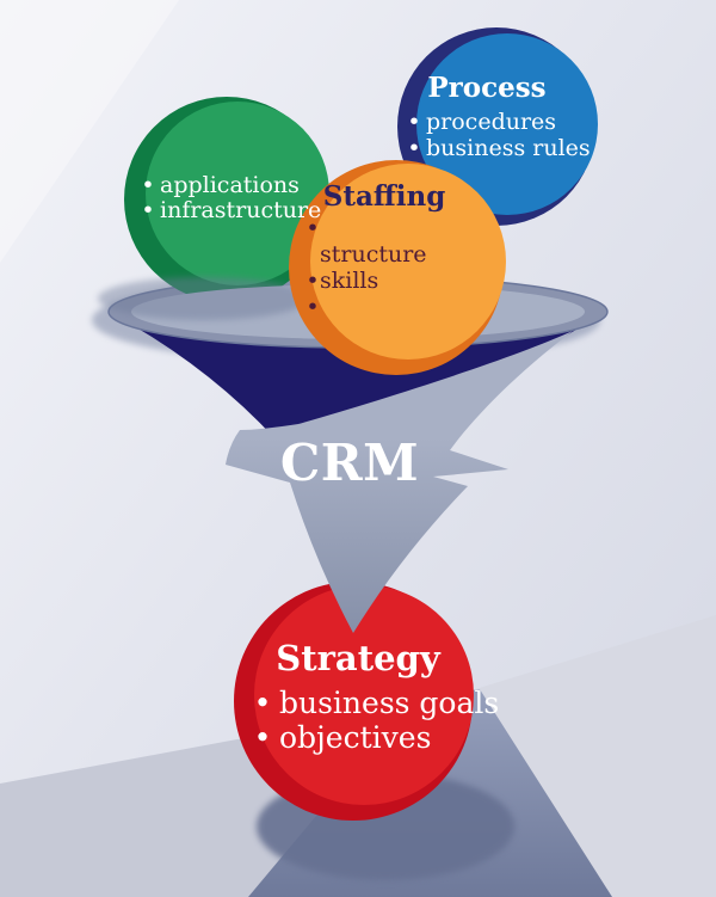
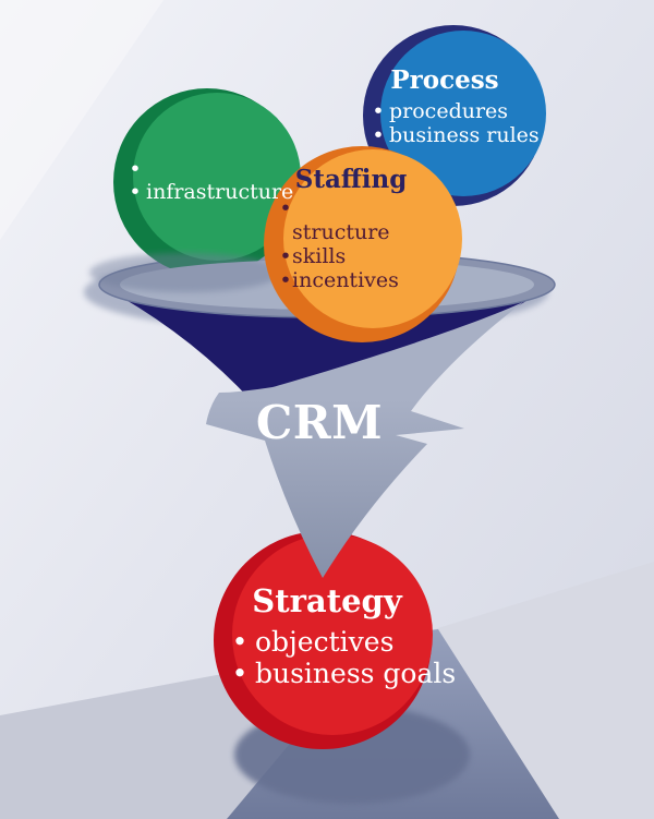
  CRM
  •
- applications
  •
  infrastructure
  Process
  •
  procedures
  •
  business rules
  Staffing
  •
  structure
  •
  skills
  •
+ incentives
  Strategy
  •
- business goals
+ objectives
  •
- objectives
+ business goals
